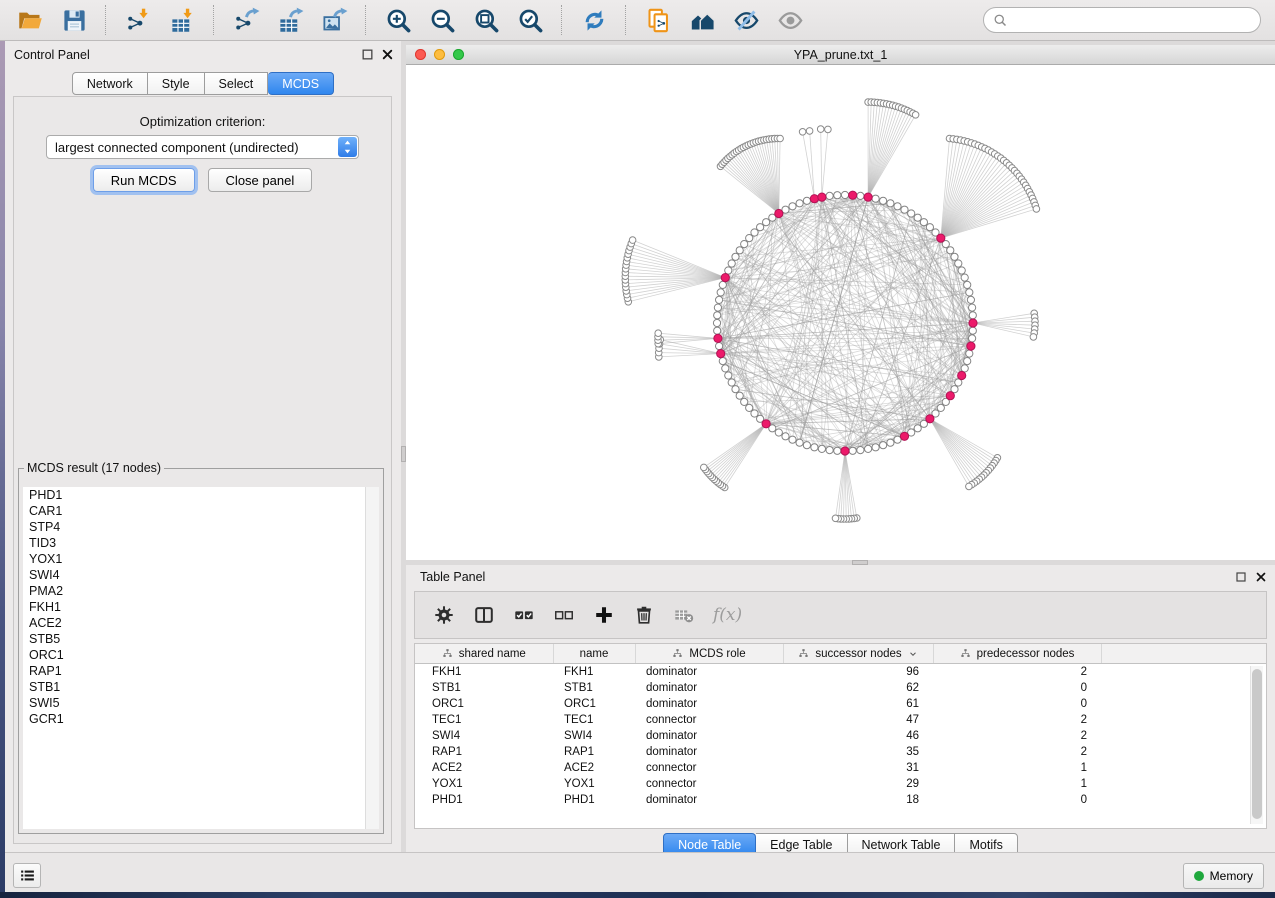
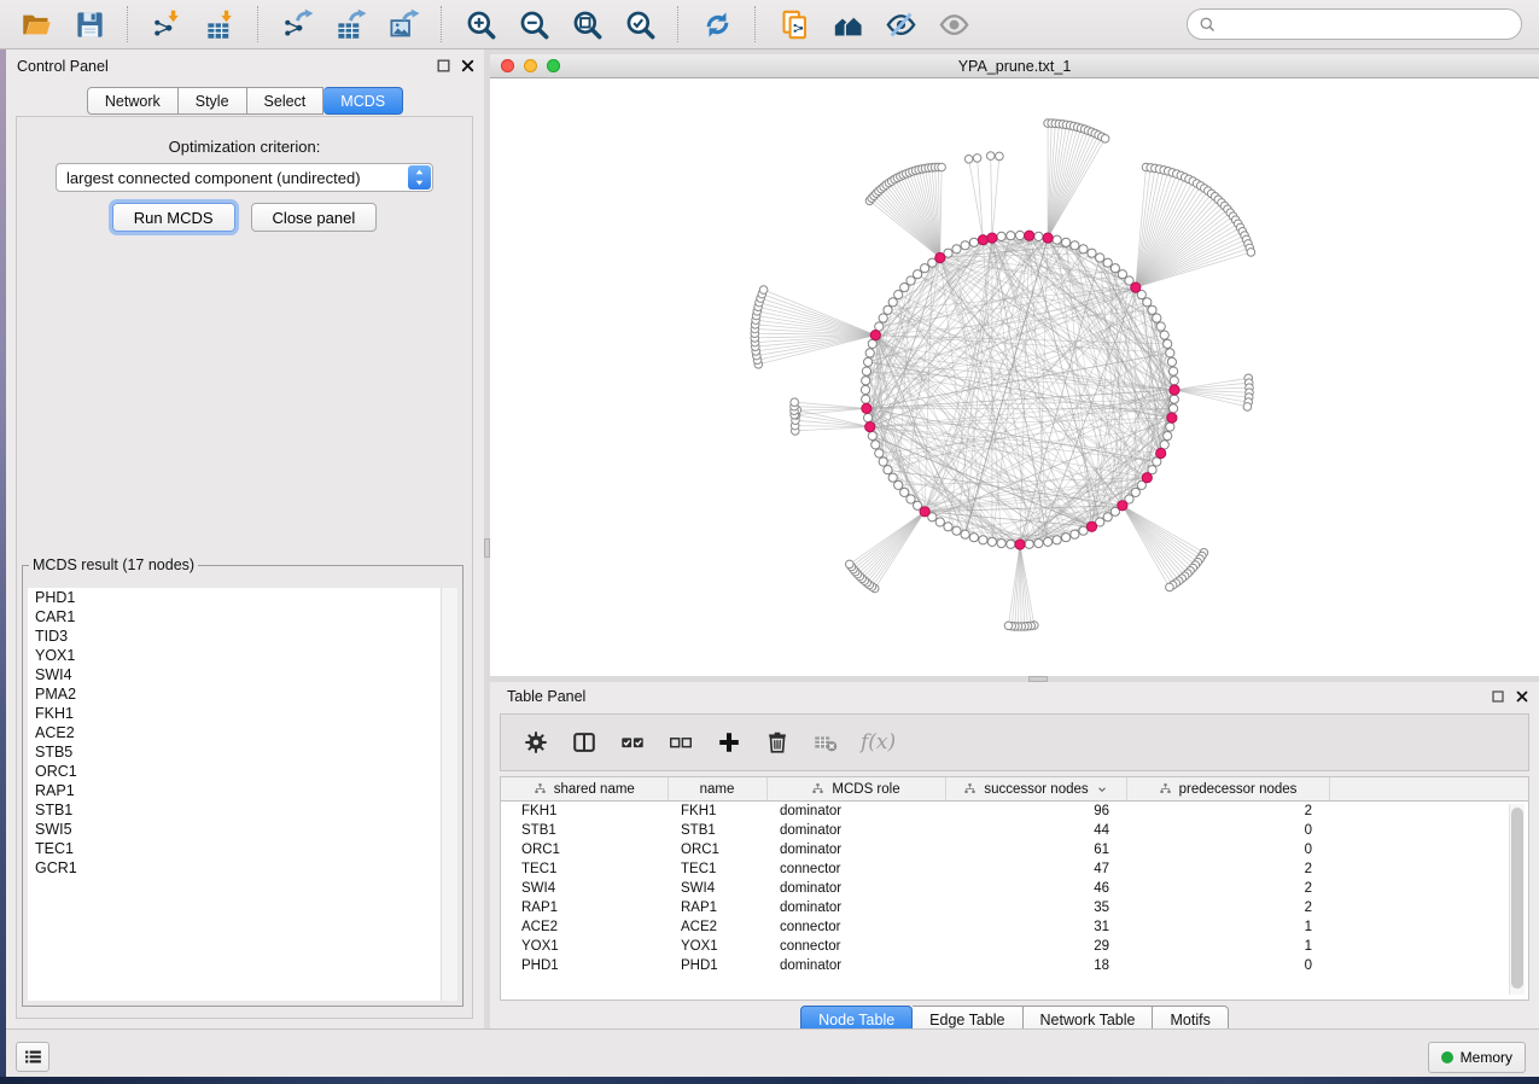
  Control Panel
  Network
  Style
  Select
  MCDS
  Optimization criterion:
  largest connected component (undirected)
  Run MCDS
  Close panel
  MCDS result (17 nodes)
  PHD1
  CAR1
- STP4
  TID3
  YOX1
  SWI4
  PMA2
  FKH1
  ACE2
  STB5
  ORC1
  RAP1
  STB1
  SWI5
+ TEC1
  GCR1
  YPA_prune.txt_1
  Table Panel
  f(x)
  shared name	name	MCDS role	successor nodes	predecessor nodes
  FKH1	FKH1	dominator	96	2
- STB1	STB1	dominator	62	0
+ STB1	STB1	dominator	44	0
  ORC1	ORC1	dominator	61	0
  TEC1	TEC1	connector	47	2
  SWI4	SWI4	dominator	46	2
  RAP1	RAP1	dominator	35	2
  ACE2	ACE2	connector	31	1
  YOX1	YOX1	connector	29	1
  PHD1	PHD1	dominator	18	0
  Node Table
  Edge Table
  Network Table
  Motifs
  Memory
